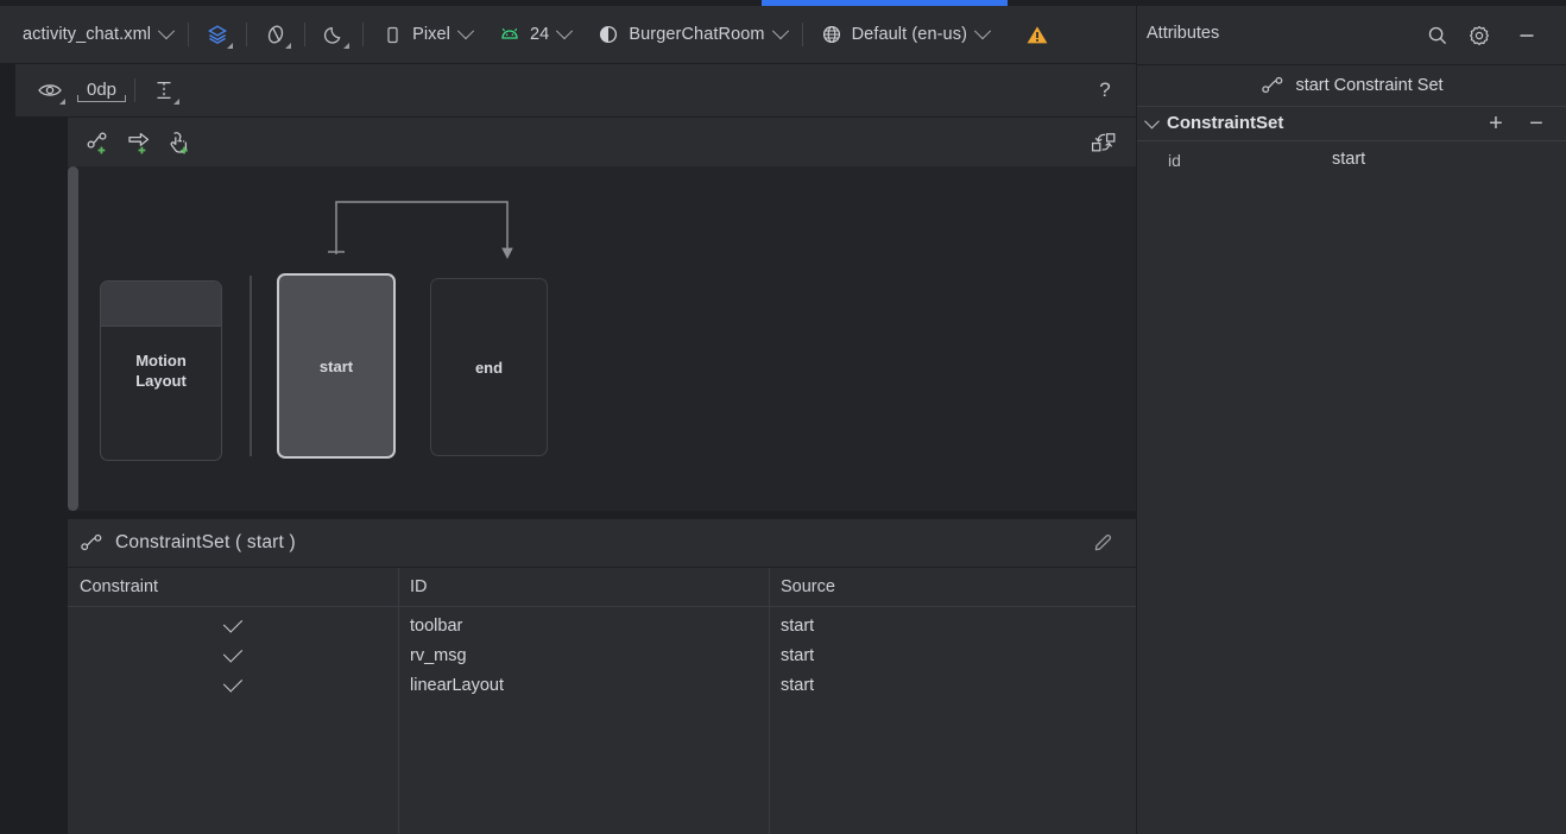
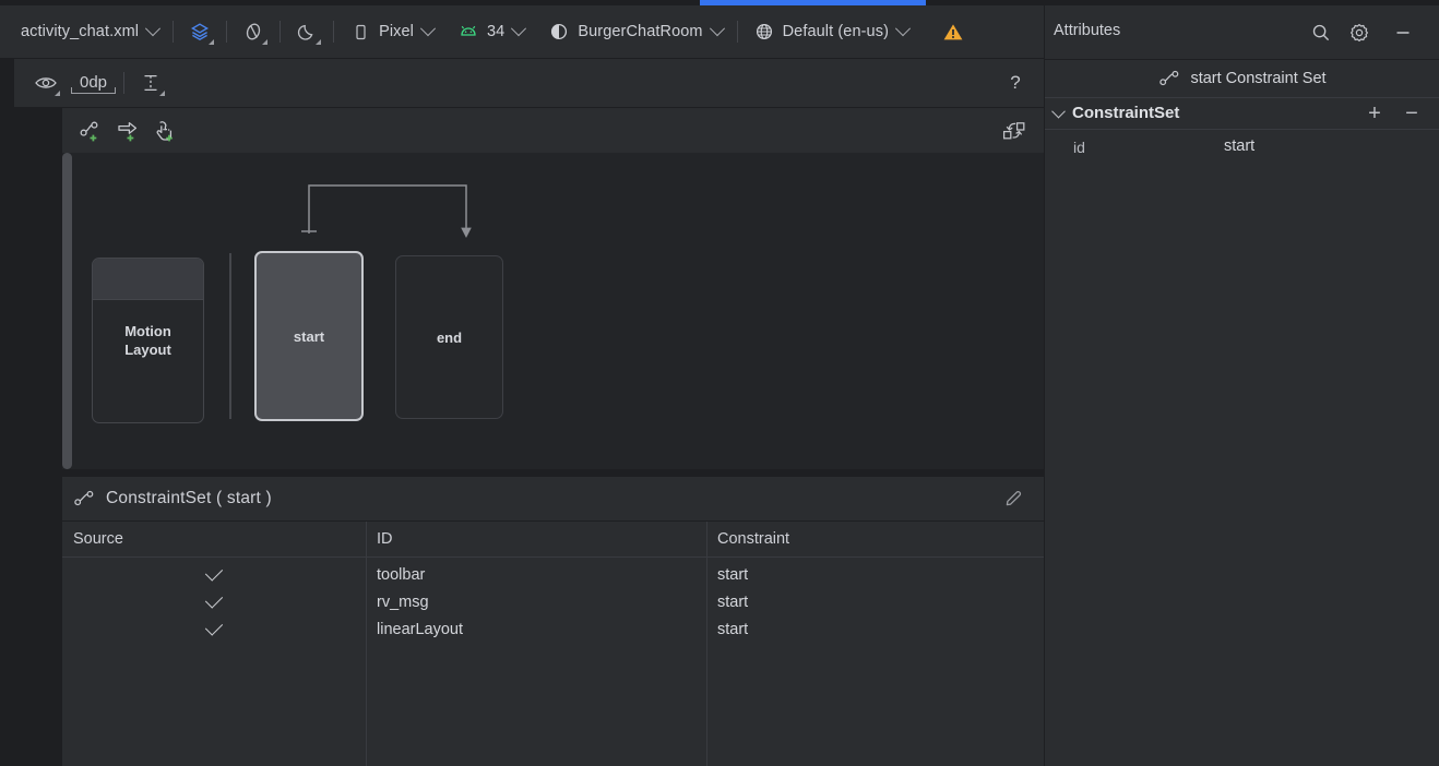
  activity_chat.xml
  Pixel
- 24
+ 34
  BurgerChatRoom
  Default (en-us)
  0dp
  ?
  Motion
  Layout
  start
  end
  ConstraintSet ( start )
- Constraint
+ Source
  ID
- Source
+ Constraint
  toolbar
  start
  rv_msg
  start
  linearLayout
  start
  Attributes
  start Constraint Set
  ConstraintSet
  +
  −
  id
  start
